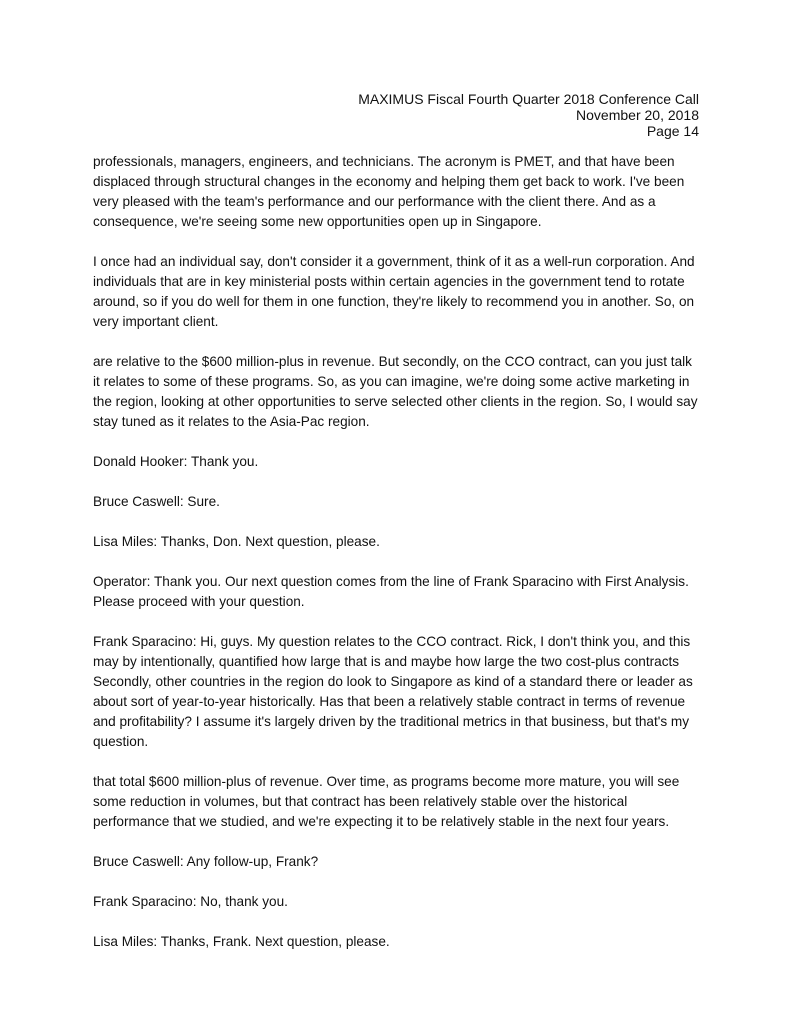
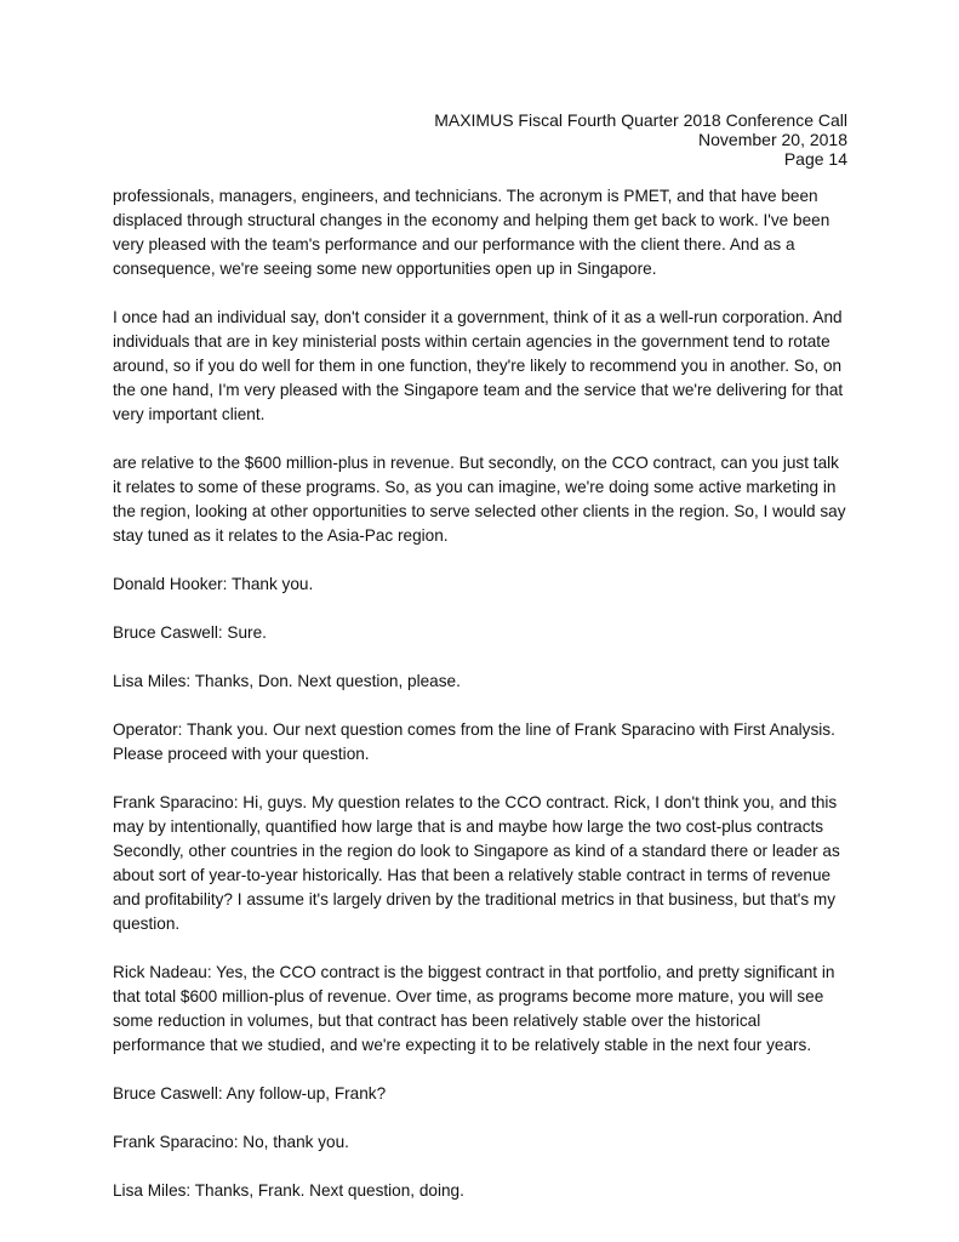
  MAXIMUS Fiscal Fourth Quarter 2018 Conference Call
  November 20, 2018
  Page 14
  professionals, managers, engineers, and technicians. The acronym is PMET, and that have been
  displaced through structural changes in the economy and helping them get back to work. I've been
  very pleased with the team's performance and our performance with the client there. And as a
  consequence, we're seeing some new opportunities open up in Singapore.
  I once had an individual say, don't consider it a government, think of it as a well-run corporation. And
  individuals that are in key ministerial posts within certain agencies in the government tend to rotate
  around, so if you do well for them in one function, they're likely to recommend you in another. So, on
+ the one hand, I'm very pleased with the Singapore team and the service that we're delivering for that
  very important client.
  are relative to the $600 million-plus in revenue. But secondly, on the CCO contract, can you just talk
  it relates to some of these programs. So, as you can imagine, we're doing some active marketing in
  the region, looking at other opportunities to serve selected other clients in the region. So, I would say
  stay tuned as it relates to the Asia-Pac region.
  Donald Hooker: Thank you.
  Bruce Caswell: Sure.
  Lisa Miles: Thanks, Don. Next question, please.
  Operator: Thank you. Our next question comes from the line of Frank Sparacino with First Analysis.
  Please proceed with your question.
  Frank Sparacino: Hi, guys. My question relates to the CCO contract. Rick, I don't think you, and this
  may by intentionally, quantified how large that is and maybe how large the two cost-plus contracts
  Secondly, other countries in the region do look to Singapore as kind of a standard there or leader as
  about sort of year-to-year historically. Has that been a relatively stable contract in terms of revenue
  and profitability? I assume it's largely driven by the traditional metrics in that business, but that's my
  question.
+ Rick Nadeau: Yes, the CCO contract is the biggest contract in that portfolio, and pretty significant in
  that total $600 million-plus of revenue. Over time, as programs become more mature, you will see
  some reduction in volumes, but that contract has been relatively stable over the historical
  performance that we studied, and we're expecting it to be relatively stable in the next four years.
  Bruce Caswell: Any follow-up, Frank?
  Frank Sparacino: No, thank you.
- Lisa Miles: Thanks, Frank. Next question, please.
+ Lisa Miles: Thanks, Frank. Next question, doing.
